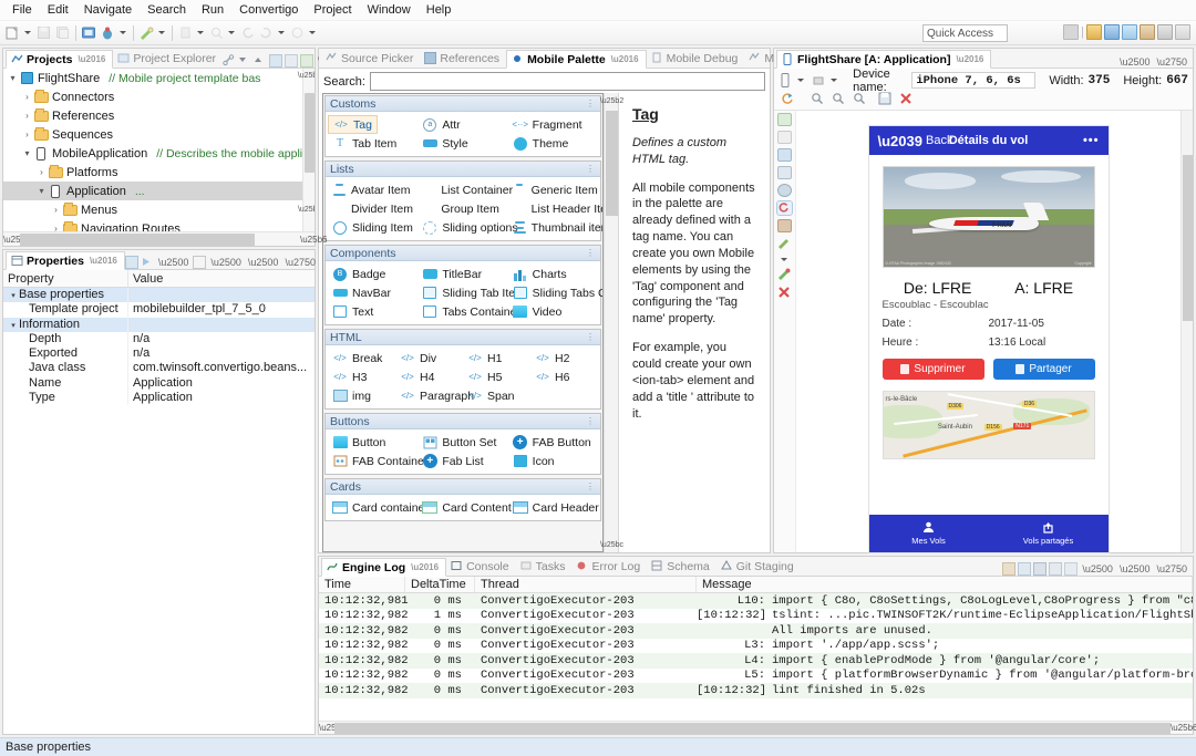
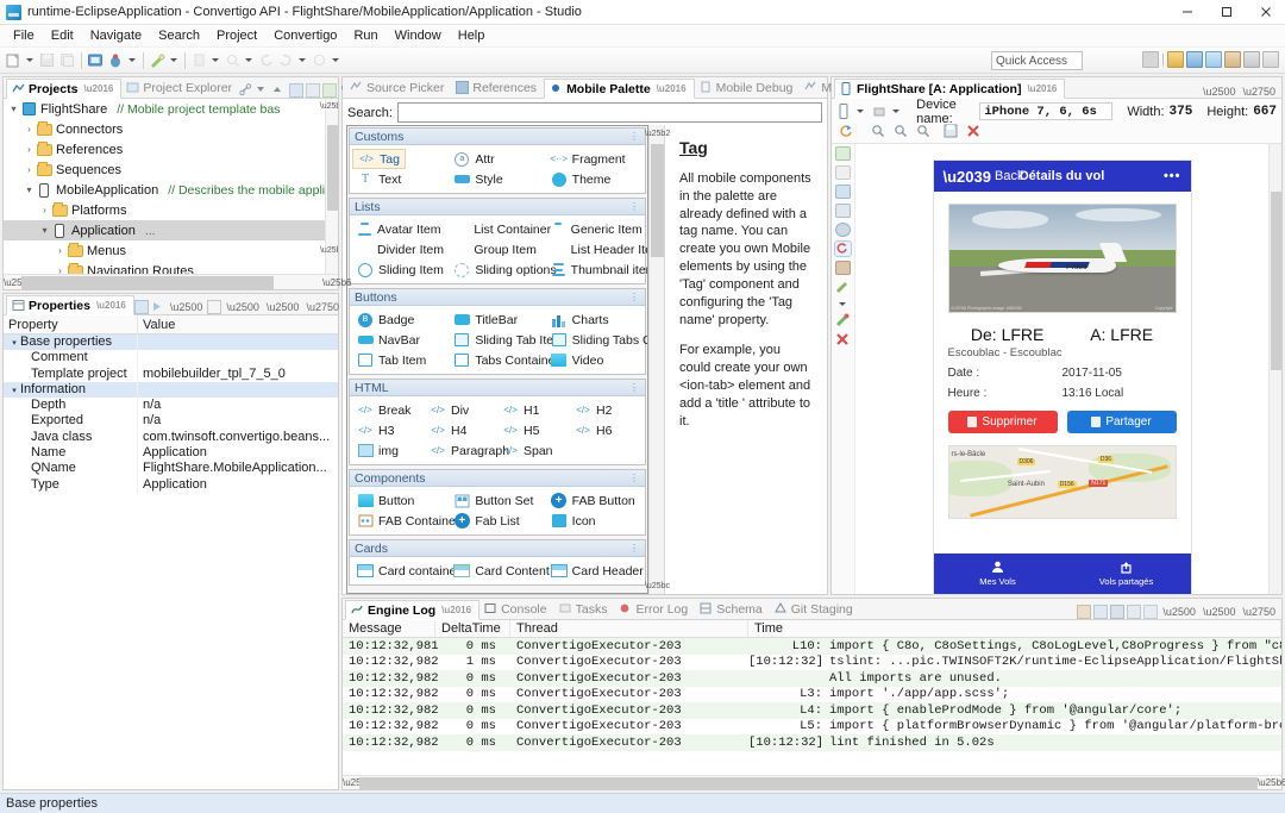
+ runtime-EclipseApplication - Convertigo API - FlightShare/MobileApplication/Application - Studio
  File
  Edit
  Navigate
  Search
- Run
+ Project
  Convertigo
- Project
+ Run
  Window
  Help
  Quick Access
  |
  Projects
  \u2016
  Project Explorer
  ▾
  FlightShare
  // Mobile project template bas
  ›
  Connectors
  ›
  References
  ›
  Sequences
  ▾
  MobileApplication
  // Describes the mobile appli
  ›
  Platforms
  ▾
  Application
  ...
  ›
  Menus
  ›
  Navigation Routes
  \u25b6
  Properties
  \u2016
  \u2500
  \u2500
  \u2500
  \u2750
  Property
  Value
  Base properties
+ Comment
  Template project
  mobilebuilder_tpl_7_5_0
  Information
  Depth
  n/a
  Exported
  n/a
  Java class
  com.twinsoft.convertigo.beans...
  Name
  Application
+ QName
+ FlightShare.MobileApplication...
  Type
  Application
  Source Picker
  References
  Mobile Palette
  \u2016
  Mobile Debug
  Search:
  Customs
  ⋮
  </>
  Tag
  Attr
  <··>
  Fragment
  T
- Tab Item
+ Text
  Style
  Theme
  Lists
  ⋮
  Avatar Item
  List Container
  Generic Item
  Divider Item
  Group Item
  List Header It
  Sliding Item
  Sliding options
  Thumbnail ite
- Components
+ Buttons
  ⋮
  Badge
  TitleBar
  Charts
  NavBar
  Sliding Tab Ite
- Text
+ Tab Item
  Tabs Contain
  Video
  HTML
  ⋮
  </>
  Break
  </>
  Div
  </>
  H1
  </>
  H2
  </>
  H3
  </>
  H4
  </>
  H5
  </>
  H6
  img
  </>
  Paragraph
  </>
  Span
- Buttons
+ Components
  ⋮
  Button
  Button Set
  +
  FAB Button
  FAB Containe
  +
  Fab List
  Icon
  Cards
  ⋮
  Card contain
  Card Content
  Card Header
  Tag
- Defines a custom HTML tag.
  All mobile components in the palette are already defined with a tag name. You can create you own Mobile elements by using the 'Tag' component and configuring the 'Tag name' property.
  For example, you could create your own <ion-tab> element and add a 'title ' attribute to it.
  FlightShare [A: Application]
  \u2016
  \u2500
  \u2750
  Device name:
  iPhone 7, 6, 6s
  Width:
  375
  Height:
  667
  \u2039
  Back
  Détails du vol
  •••
  De: LFRE
  A: LFRE
  Escoublac - Escoublac
  Date :
  2017-11-05
  Heure :
  13:16 Local
  Supprimer
  Partager
  Mes Vols
  Vols partagés
  Engine Log
  \u2016
  Console
  Tasks
  Error Log
  Schema
  Git Staging
  \u2500
  \u2500
  \u2750
- Time
+ Message
  DeltaTime
  Thread
- Message
+ Time
  10:12:32,981
  0 ms
  ConvertigoExecutor-203
  L10:
  import { C8o, C8oSettings, C8oLogLevel,C8oProgress } from "c
  10:12:32,982
  1 ms
  ConvertigoExecutor-203
  [10:12:32]
  10:12:32,982
  0 ms
  ConvertigoExecutor-203
  All imports are unused.
  10:12:32,982
  0 ms
  ConvertigoExecutor-203
  L3:
  import './app/app.scss';
  10:12:32,982
  0 ms
  ConvertigoExecutor-203
  L4:
  import { enableProdMode } from '@angular/core';
  10:12:32,982
  0 ms
  ConvertigoExecutor-203
  L5:
  import { platformBrowserDynamic } from '@angular/platform-br
  10:12:32,982
  0 ms
  ConvertigoExecutor-203
  [10:12:32]
  lint finished in 5.02s
  \u25b6
  Base properties
